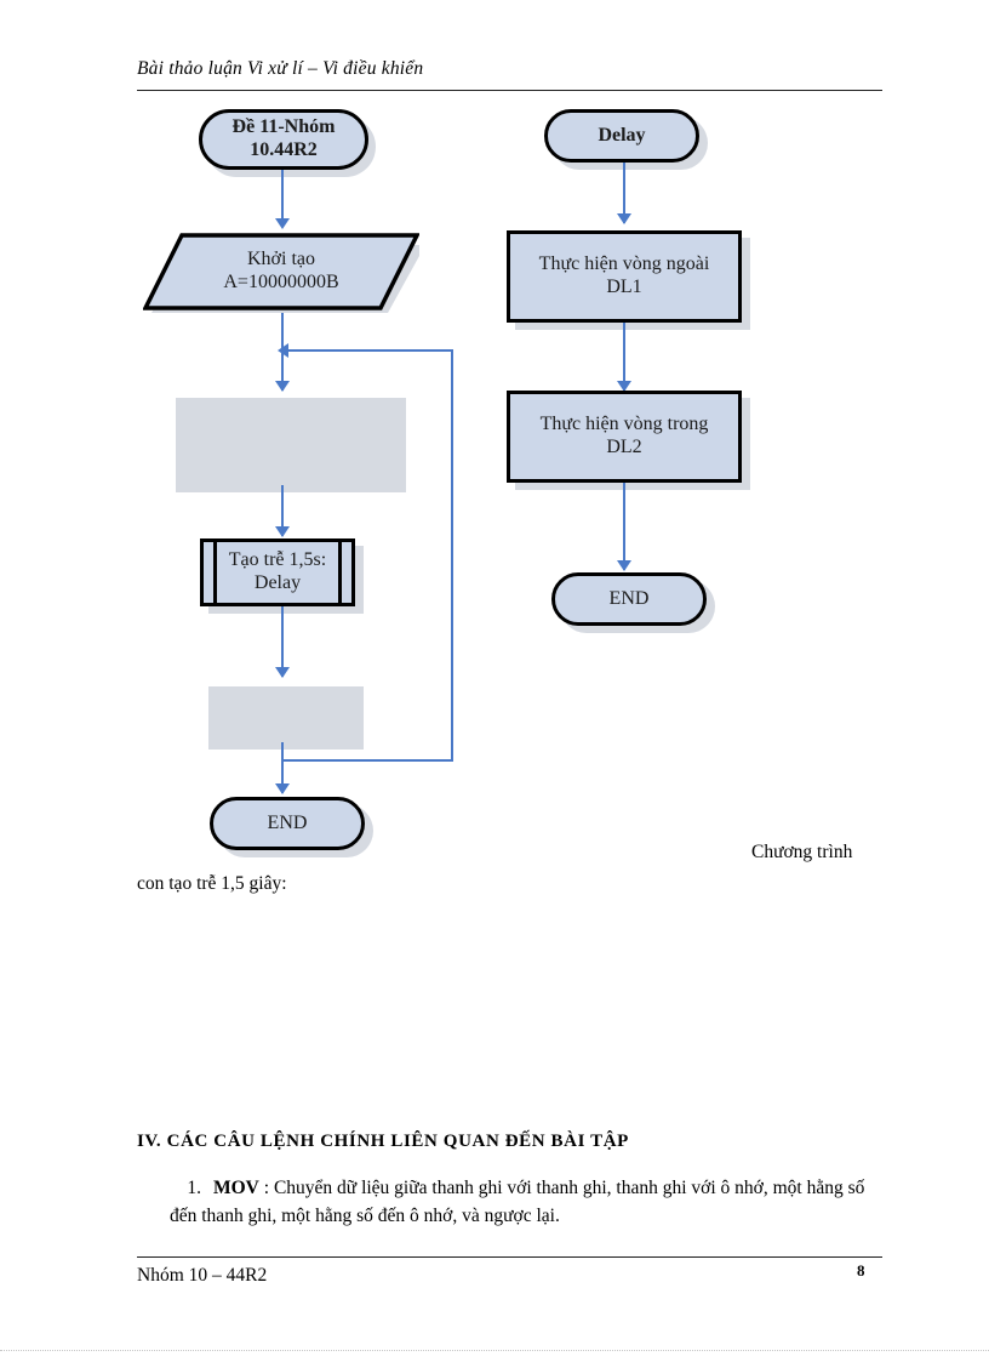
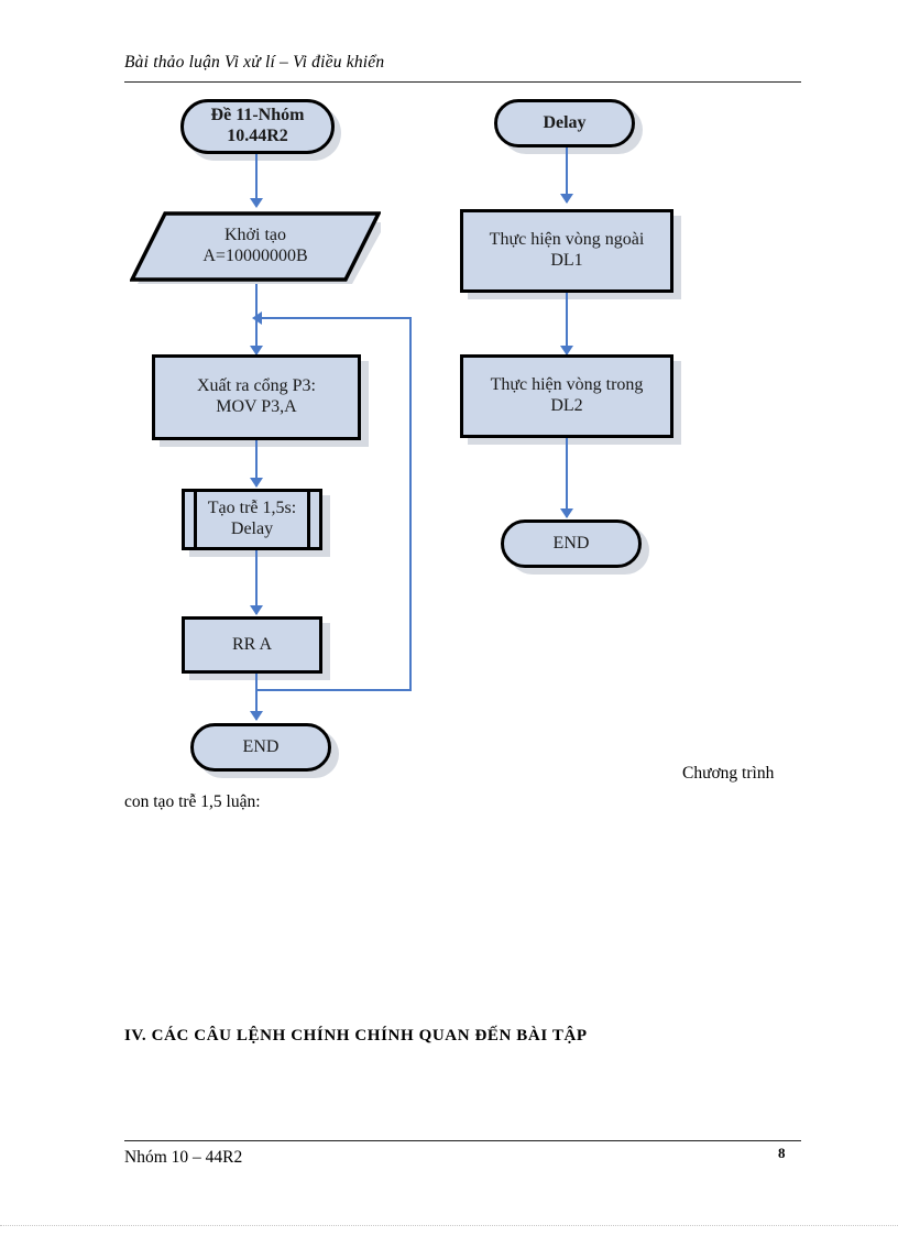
  Bài thảo luận Vi xử lí – Vi điều khiển
  Đề 11-Nhóm
  10.44R2
  Khởi tạo
  A=10000000B
+ Xuất ra cổng P3:
+ MOV P3,A
  Tạo trễ 1,5s:
  Delay
+ RR A
  END
  Delay
  Thực hiện vòng ngoài
  DL1
  Thực hiện vòng trong
  DL2
  END
  Chương trình
- con tạo trễ 1,5 giây:
+ con tạo trễ 1,5 luận:
- IV. CÁC CÂU LỆNH CHÍNH LIÊN QUAN ĐẾN BÀI TẬP
+ IV. CÁC CÂU LỆNH CHÍNH CHÍNH QUAN ĐẾN BÀI TẬP
- 1.
- MOV : Chuyển dữ liệu giữa thanh ghi với thanh ghi, thanh ghi với ô nhớ, một hằng số đến thanh ghi, một hằng số đến ô nhớ, và ngược lại.
  Nhóm 10 – 44R2
  8
